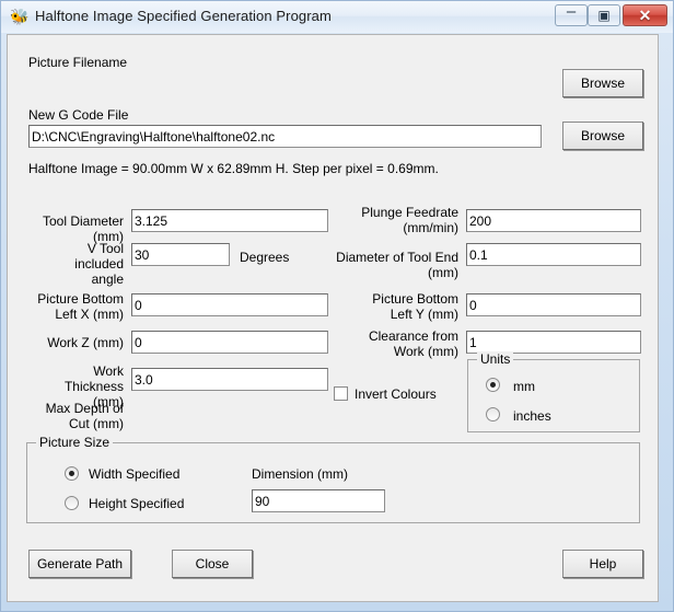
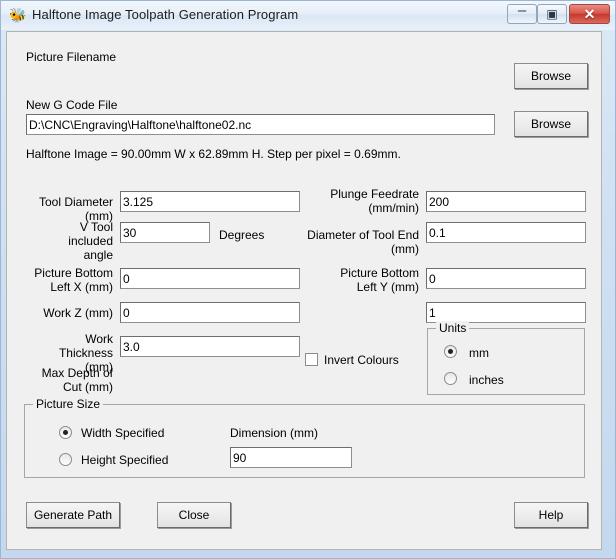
  🐝
- Halftone Image Specified Generation Program
+ Halftone Image Toolpath Generation Program
  –
  ▣
  ✕
  Picture Filename
  Browse
  New G Code File
  D:\CNC\Engraving\Halftone\halftone02.nc
  Browse
  Halftone Image = 90.00mm W x 62.89mm H. Step per pixel = 0.69mm.
  Tool Diameter (mm)
  3.125
  Plunge Feedrate
  (mm/min)
  200
  V Tool included
  angle
  30
  Degrees
  Diameter of Tool End (mm)
  0.1
  Picture Bottom
  Left X (mm)
  0
  Picture Bottom
  Left Y (mm)
  0
  Work Z (mm)
  0
- Clearance from
- Work (mm)
  1
  Work Thickness
  (mm)
  3.0
  Max Depth of
  Cut (mm)
  Invert Colours
  Units
  mm
  inches
  Picture Size
  Width Specified
  Height Specified
  Dimension (mm)
  90
  Generate Path
  Close
  Help
